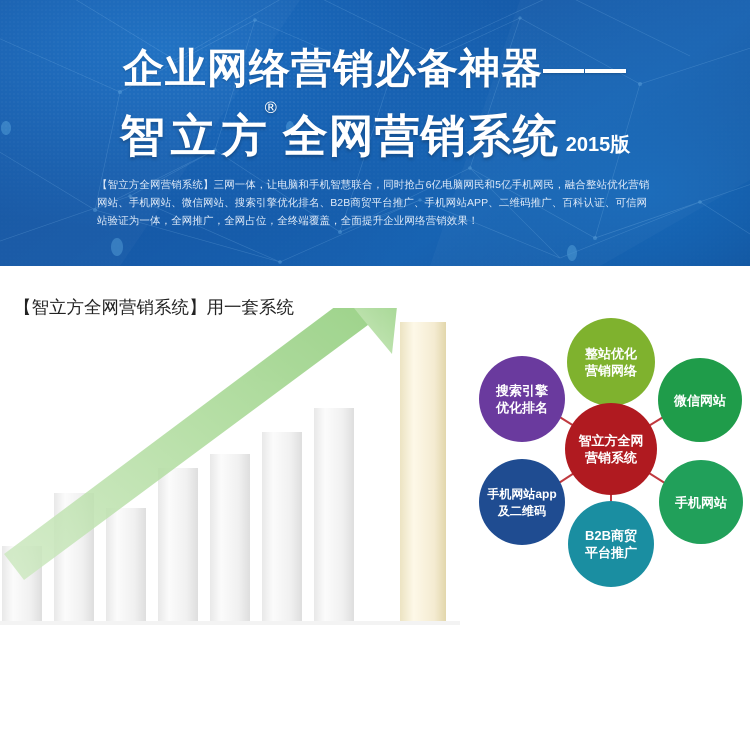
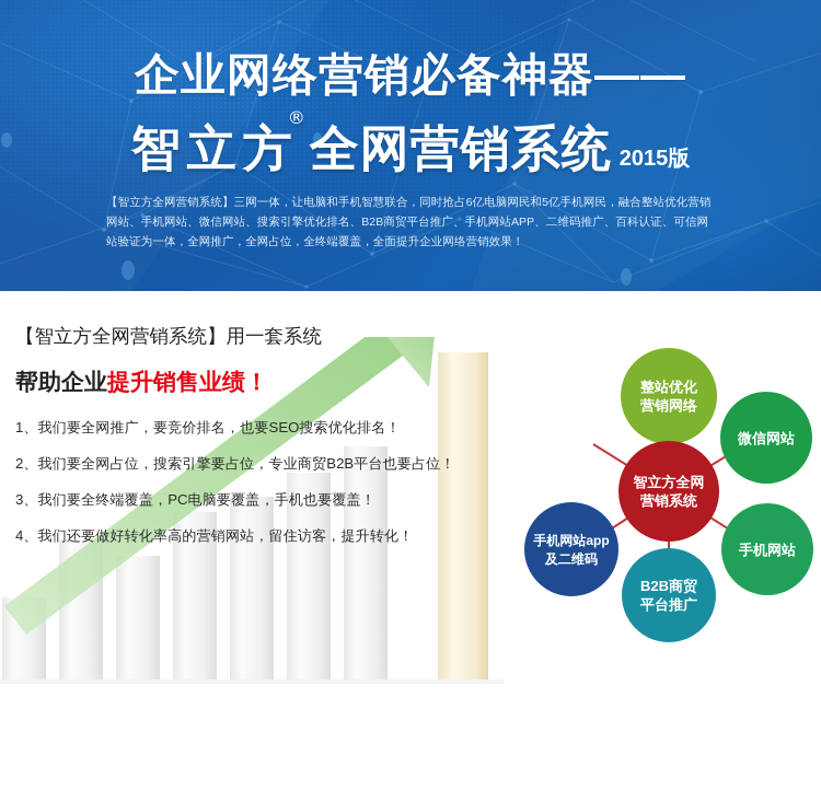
  企业网络营销必备神器——
  智立方
  ®
  全网营销系统
  2015版
  【智立方全网营销系统】三网一体，让电脑和手机智慧联合，同时抢占6亿电脑网民和5亿手机网民，融合整站优化营销网站、手机网站、微信网站、搜索引擎优化排名、B2B商贸平台推广、手机网站APP、二维码推广、百科认证、可信网站验证为一体，全网推广，全网占位，全终端覆盖，全面提升企业网络营销效果！
  【智立方全网营销系统】用一套系统
+ 帮助企业提升销售业绩！
+ 1、我们要全网推广，要竞价排名，也要SEO搜索优化排名！
+ 2、我们要全网占位，搜索引擎要占位，专业商贸B2B平台也要占位！
+ 3、我们要全终端覆盖，PC电脑要覆盖，手机也要覆盖！
+ 4、我们还要做好转化率高的营销网站，留住访客，提升转化！
  整站优化
  营销网络
  微信网站
  手机网站
  B2B商贸
  平台推广
  手机网站app
  及二维码
- 搜索引擎
- 优化排名
  智立方全网
  营销系统
